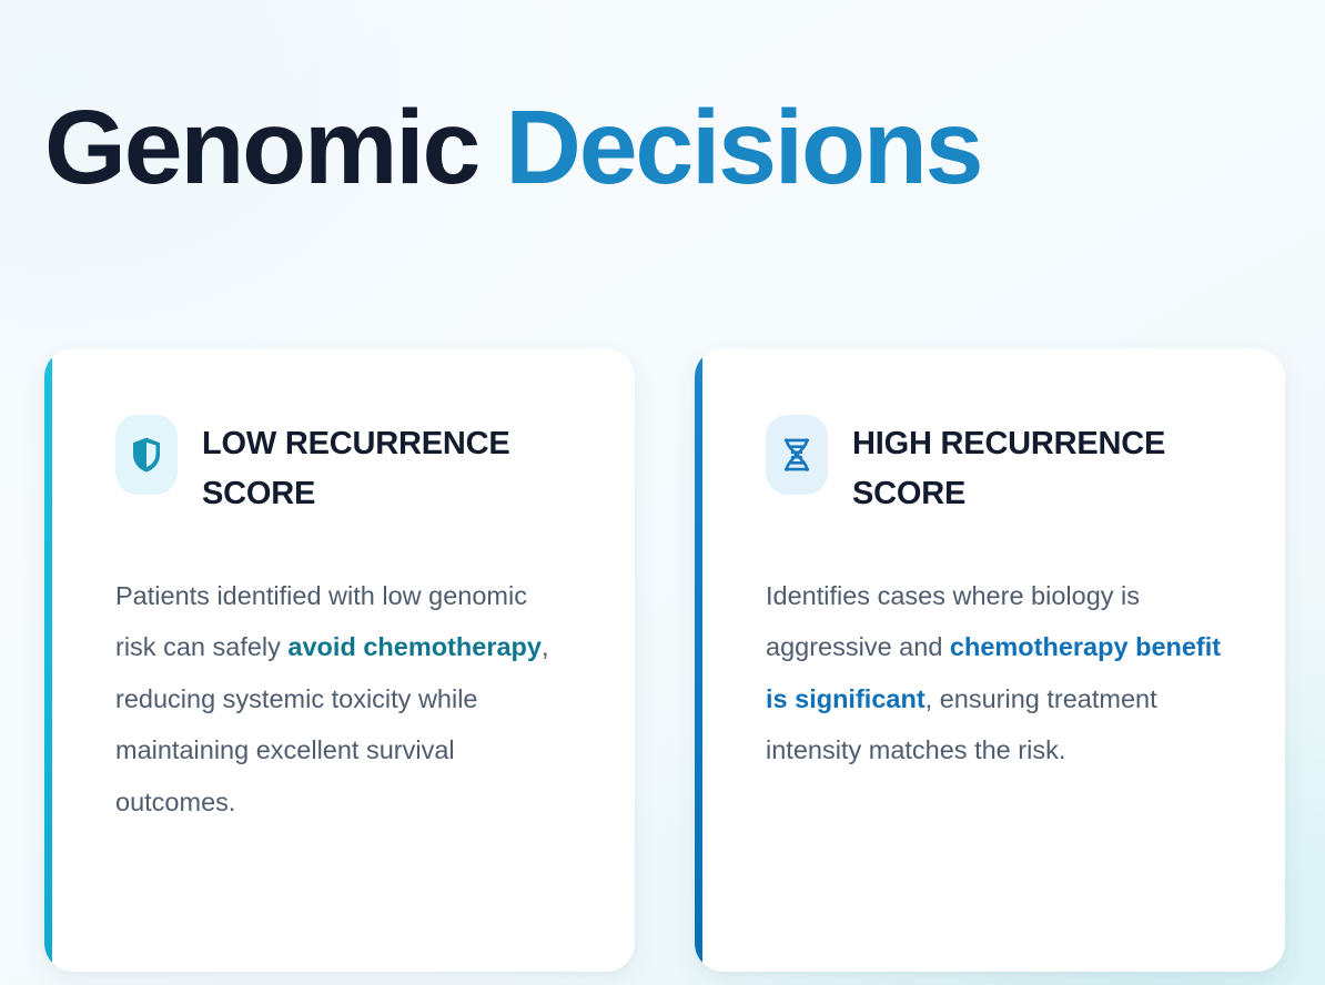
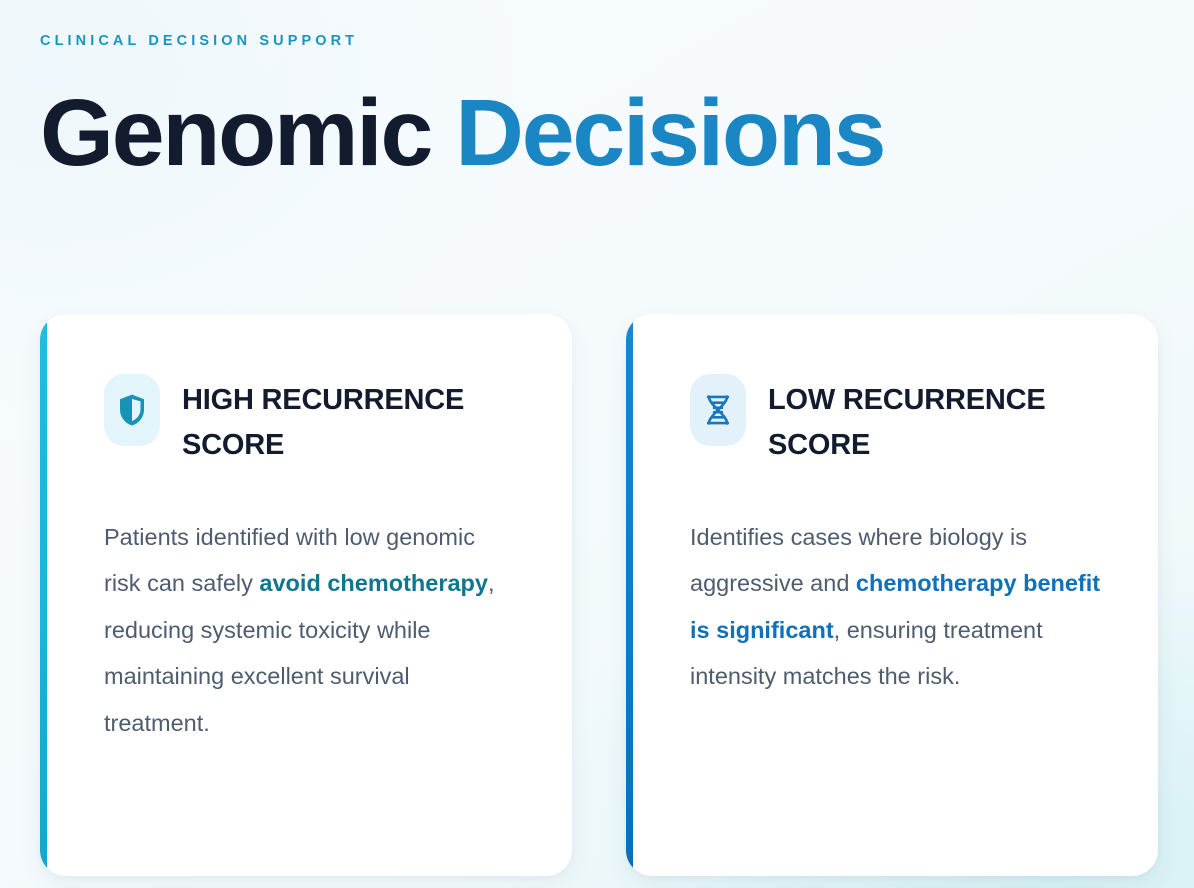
+ CLINICAL DECISION SUPPORT
  Genomic Decisions
- LOW RECURRENCE SCORE
+ HIGH RECURRENCE SCORE
- Patients identified with low genomic risk can safely avoid chemotherapy, reducing systemic toxicity while maintaining excellent survival outcomes.
+ Patients identified with low genomic risk can safely avoid chemotherapy, reducing systemic toxicity while maintaining excellent survival treatment.
- HIGH RECURRENCE SCORE
+ LOW RECURRENCE SCORE
  Identifies cases where biology is aggressive and chemotherapy benefit is significant, ensuring treatment intensity matches the risk.
